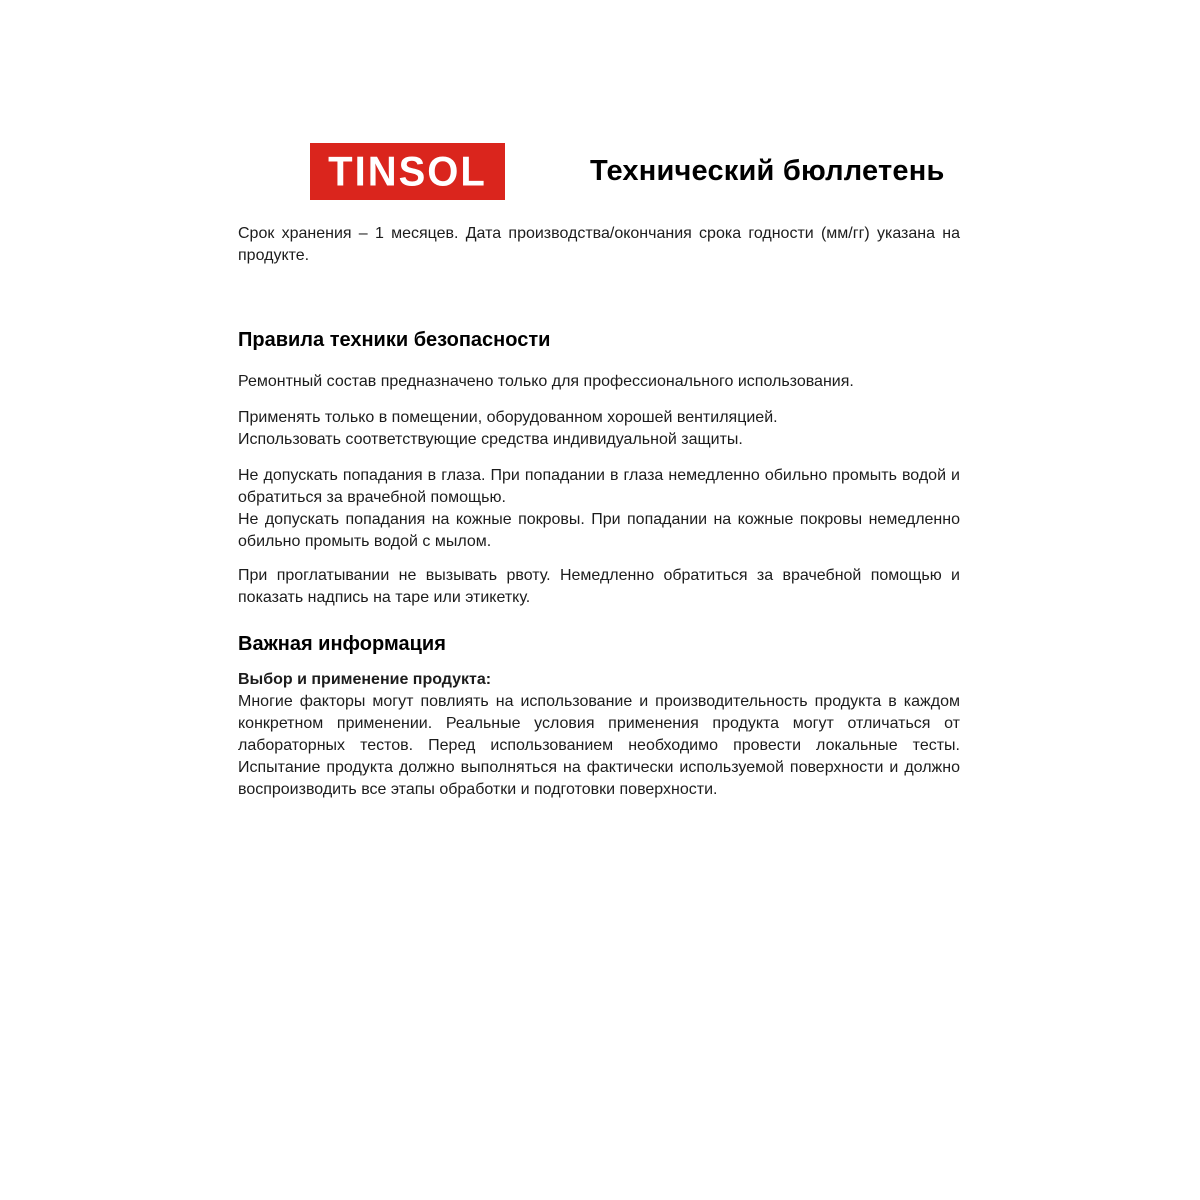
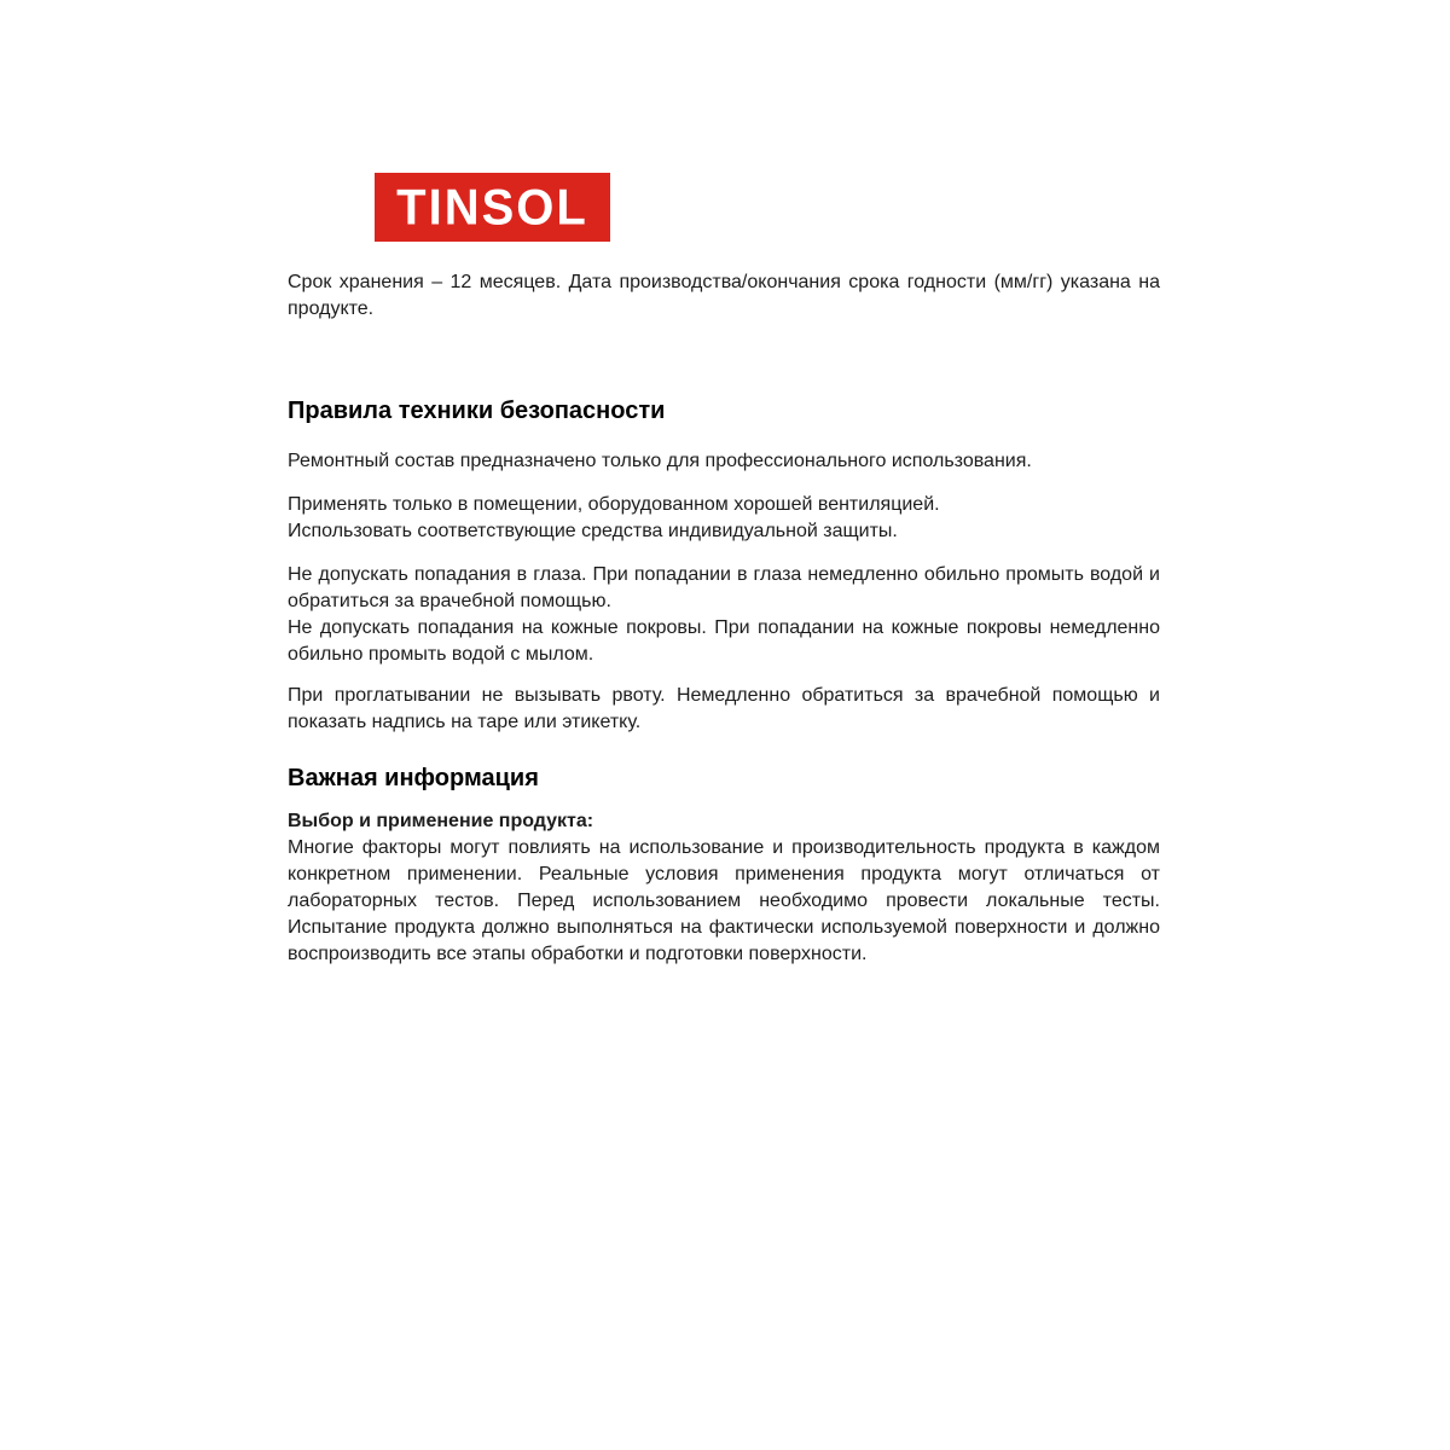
  TINSOL
- Технический бюллетень
- Срок хранения – 1 месяцев. Дата производства/окончания срока годности (мм/гг) указана на продукте.
+ Срок хранения – 12 месяцев. Дата производства/окончания срока годности (мм/гг) указана на продукте.
  Правила техники безопасности
  Ремонтный состав предназначено только для профессионального использования.
  Применять только в помещении, оборудованном хорошей вентиляцией.
  Использовать соответствующие средства индивидуальной защиты.
  Не допускать попадания в глаза. При попадании в глаза немедленно обильно промыть водой и обратиться за врачебной помощью.
  Не допускать попадания на кожные покровы. При попадании на кожные покровы немедленно обильно промыть водой с мылом.
  При проглатывании не вызывать рвоту. Немедленно обратиться за врачебной помощью и показать надпись на таре или этикетку.
  Важная информация
  Выбор и применение продукта:
  Многие факторы могут повлиять на использование и производительность продукта в каждом конкретном применении. Реальные условия применения продукта могут отличаться от лабораторных тестов. Перед использованием необходимо провести локальные тесты. Испытание продукта должно выполняться на фактически используемой поверхности и должно воспроизводить все этапы обработки и подготовки поверхности.
